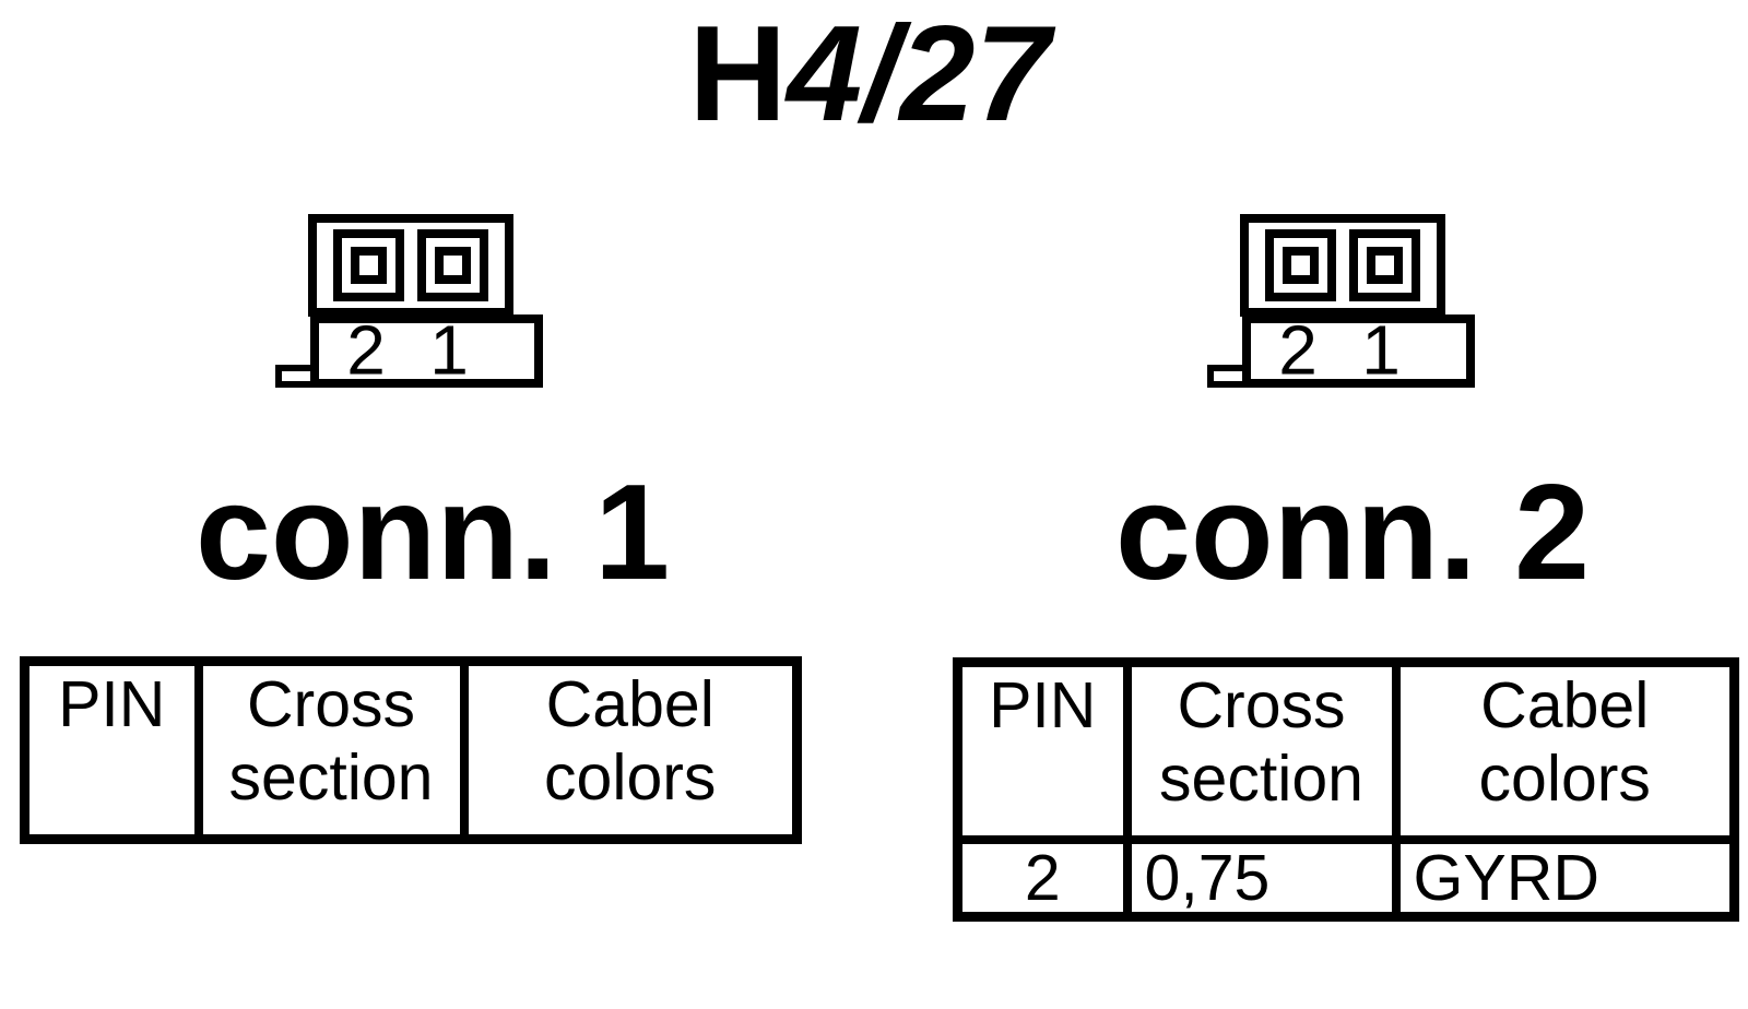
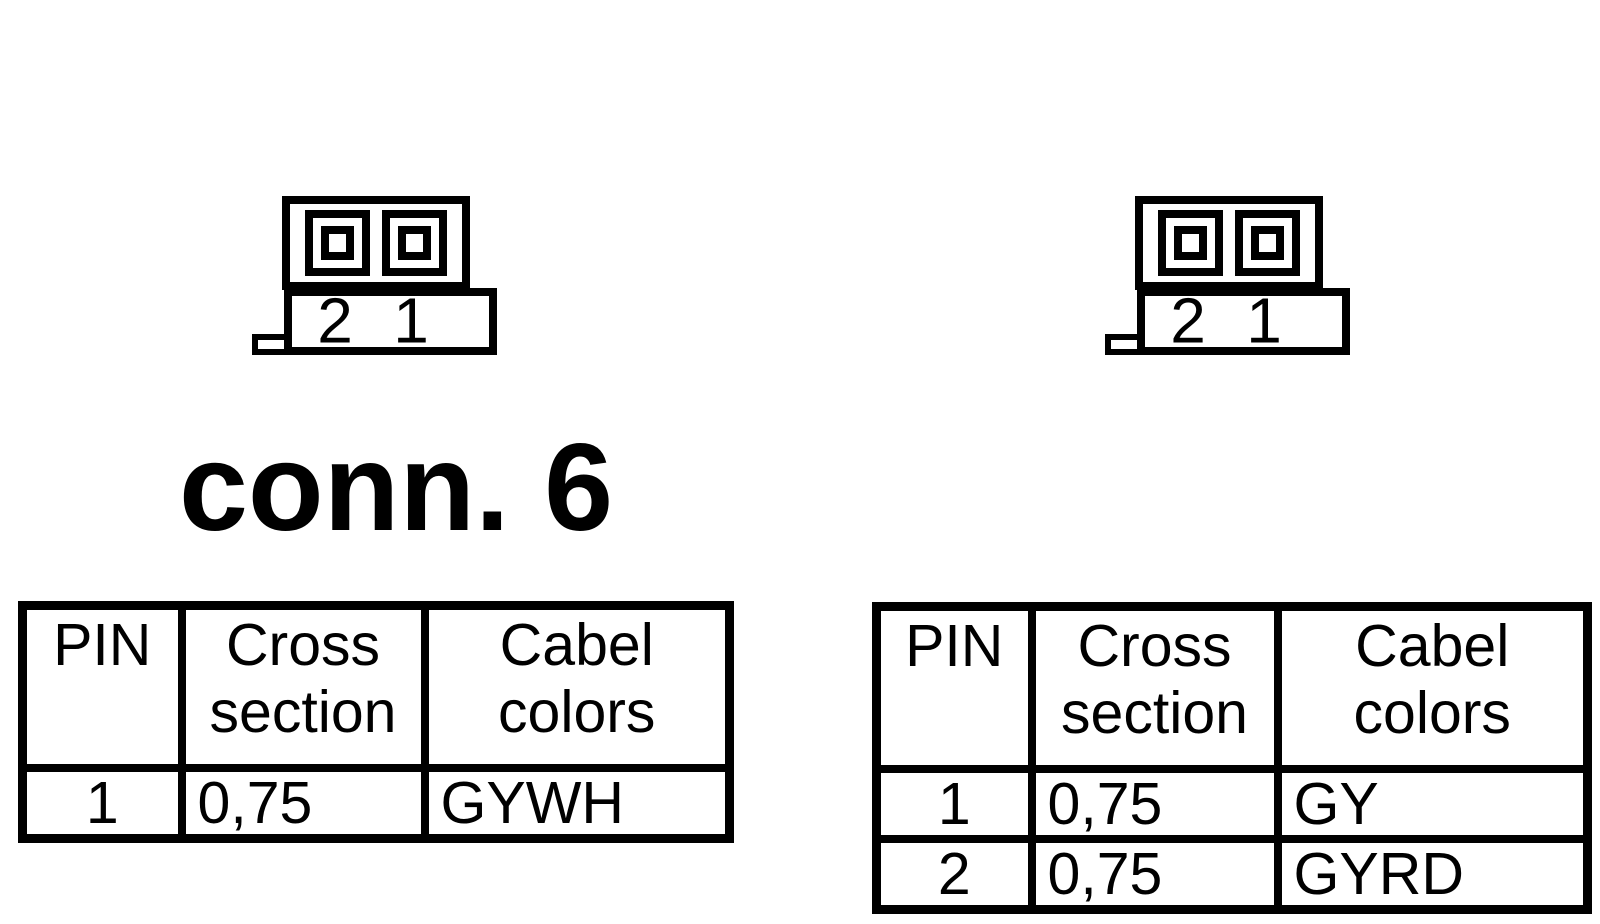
- H4/27
  2
  1
  2
  1
- conn. 1
+ conn. 6
- conn. 2
  PIN	Cross section	Cabel colors
+ 1	0,75	GYWH
  PIN	Cross section	Cabel colors
+ 1	0,75	GY
  2	0,75	GYRD
